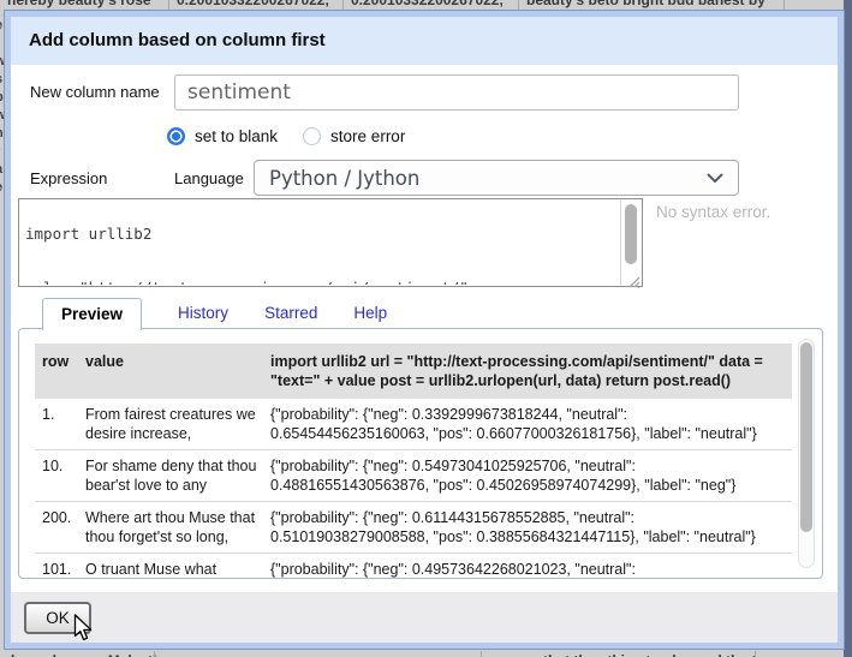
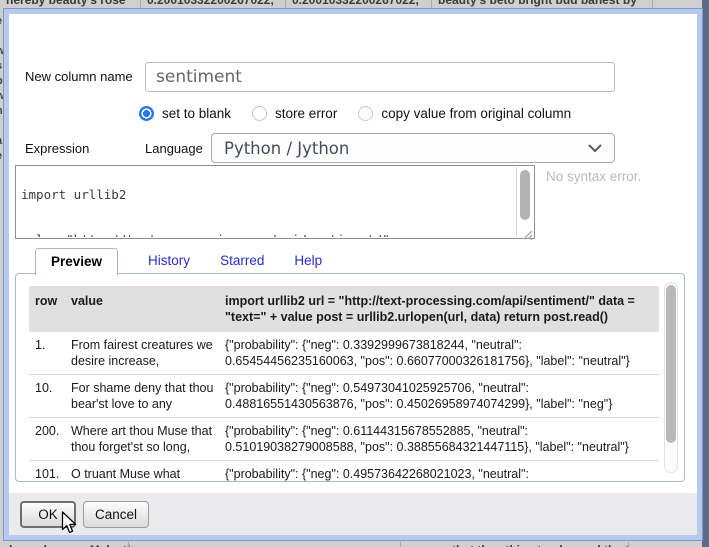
  hereby beauty's rose
  0.20010332200267022,
  0.20010332200267022,
  beauty's beto bright bud banest by
- Add column based on column first
  New column name
  sentiment
  set to blank
  store error
+ copy value from original column
  Expression
  Language
  Python / Jython
  import urllib2
  No syntax error.
  Preview
  History
  Starred
  Help
  row
  value
  import urllib2 url = "http://text-processing.com/api/sentiment/" data = "text=" + value post = urllib2.urlopen(url, data) return post.read()
  1.
  From fairest creatures we desire increase,
  {"probability": {"neg": 0.3392999673818244, "neutral": 0.65454456235160063, "pos": 0.66077000326181756}, "label": "neutral"}
  10.
  For shame deny that thou bear'st love to any
  {"probability": {"neg": 0.54973041025925706, "neutral": 0.48816551430563876, "pos": 0.45026958974074299}, "label": "neg"}
  200.
  Where art thou Muse that thou forget'st so long,
  {"probability": {"neg": 0.61144315678552885, "neutral": 0.51019038279008588, "pos": 0.38855684321447115}, "label": "neutral"}
  101.
  O truant Muse what
  {"probability": {"neg": 0.49573642268021023, "neutral":
  OK
+ Cancel
